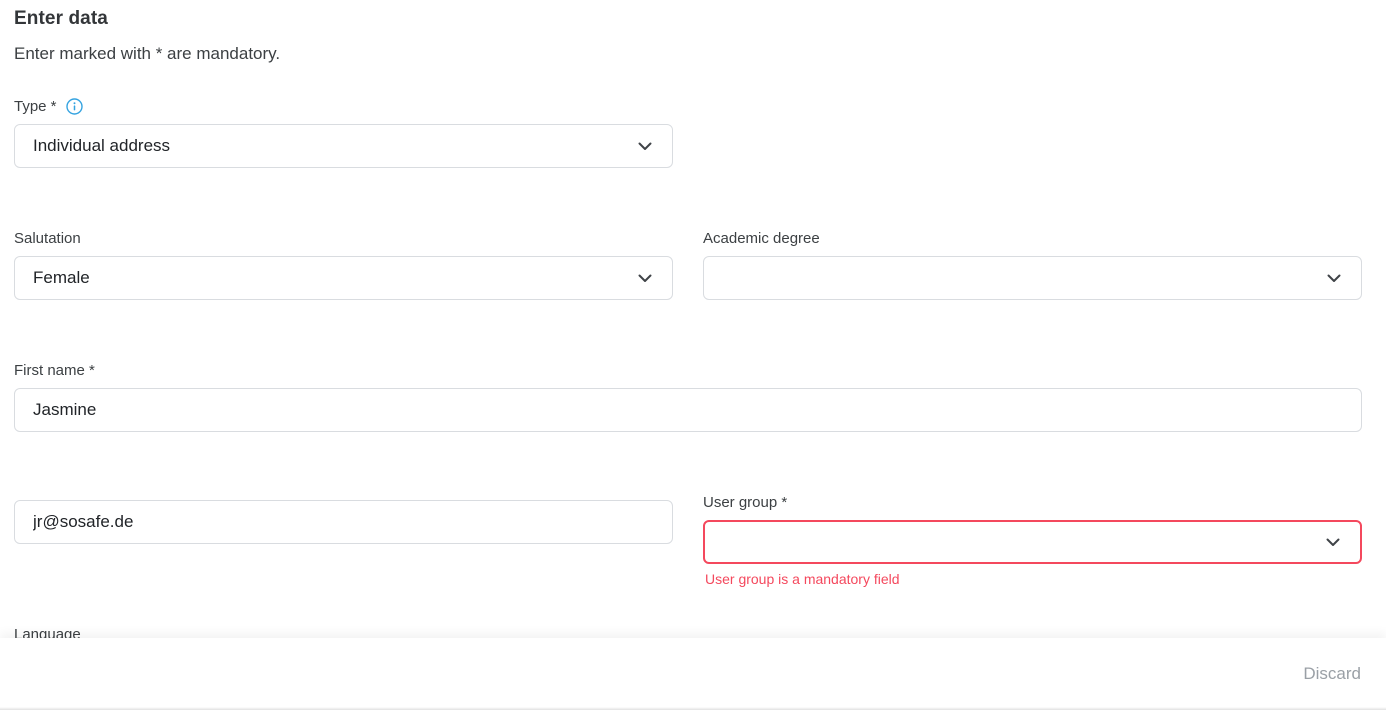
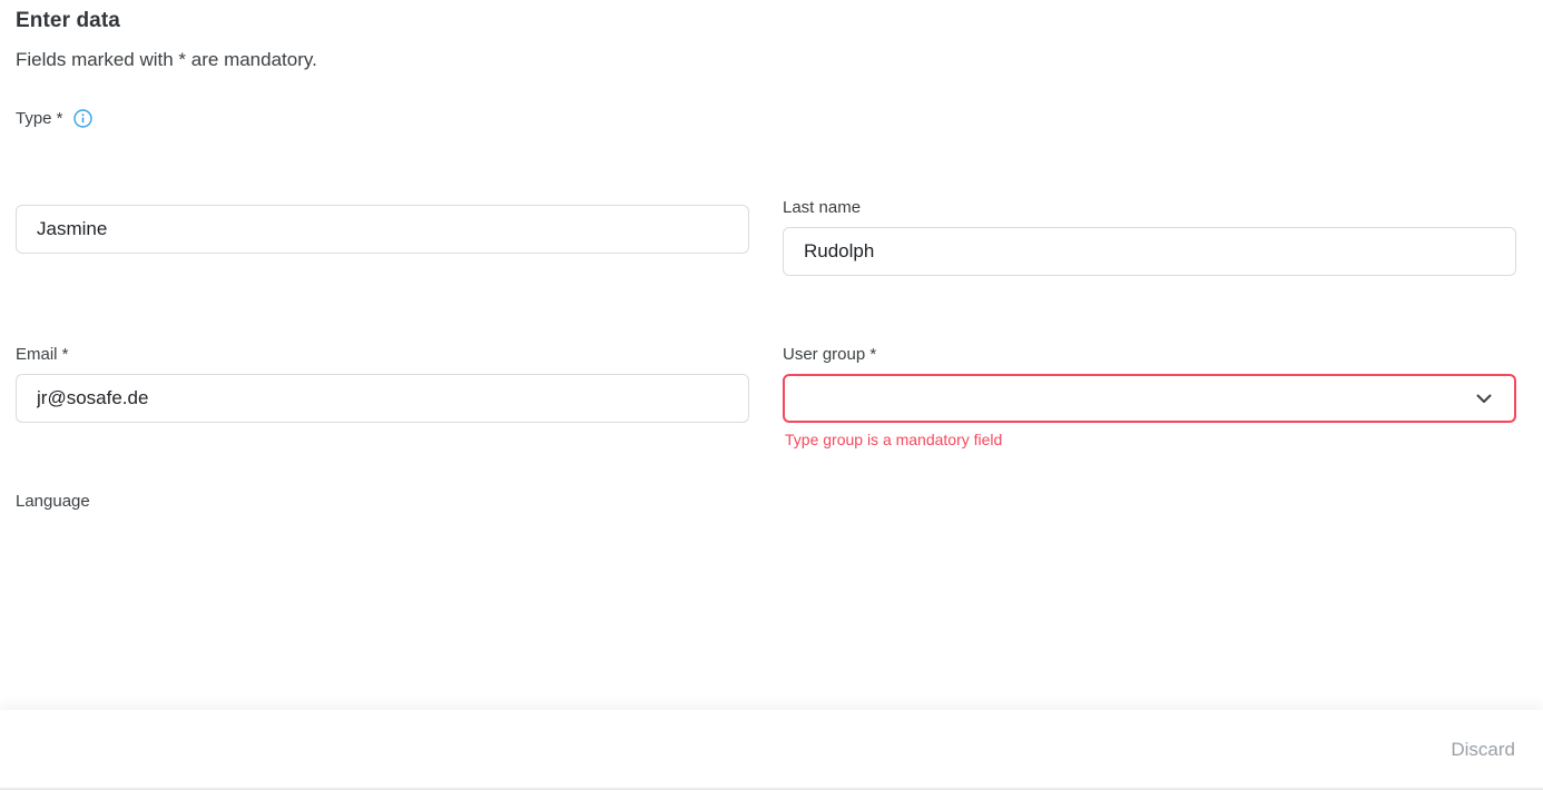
  Enter data
- Enter marked with * are mandatory.
+ Fields marked with * are mandatory.
  Type *
- Individual address
- Salutation
- Female
- Academic degree
- First name *
  Jasmine
+ Last name
+ Rudolph
+ Email *
  jr@sosafe.de
  User group *
- User group is a mandatory field
+ Type group is a mandatory field
  Language
  Discard
